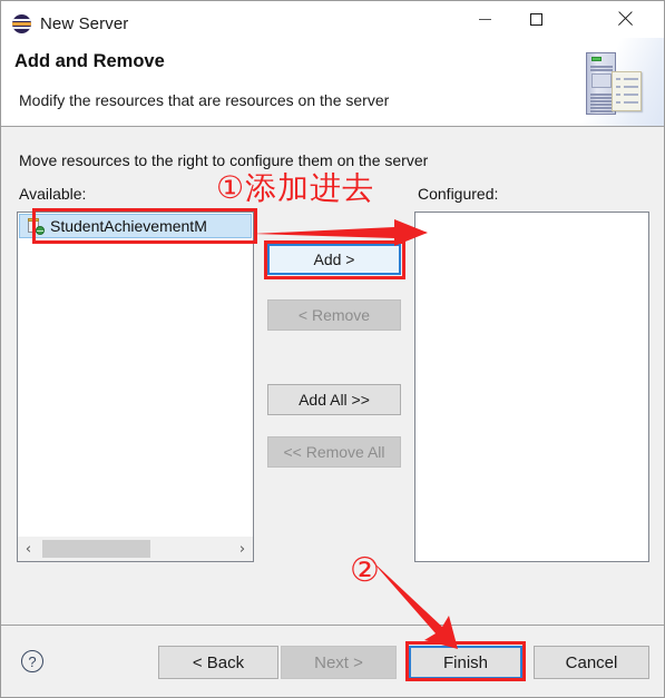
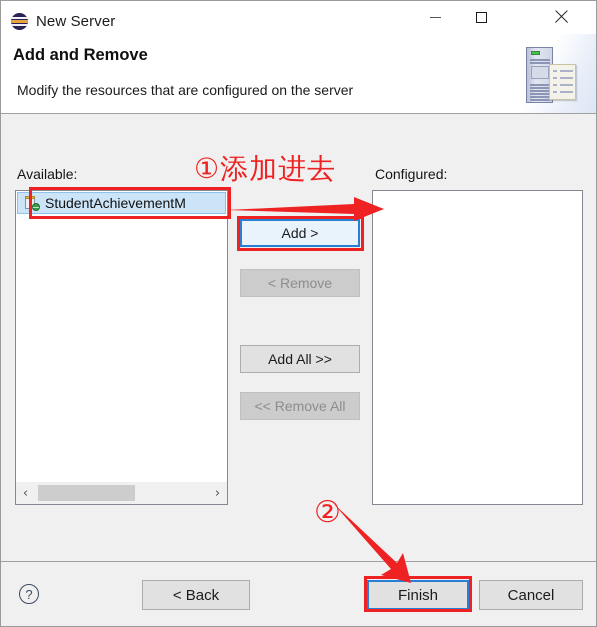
  New Server
  Add and Remove
- Modify the resources that are resources on the server
+ Modify the resources that are configured on the server
- Move resources to the right to configure them on the server
  Available:
  Configured:
  StudentAchievementM
  ‹
  ›
  Add >
  < Remove
  Add All >>
  << Remove All
  ?
  < Back
- Next >
  Finish
  Cancel
  ①添加进去
  ②
